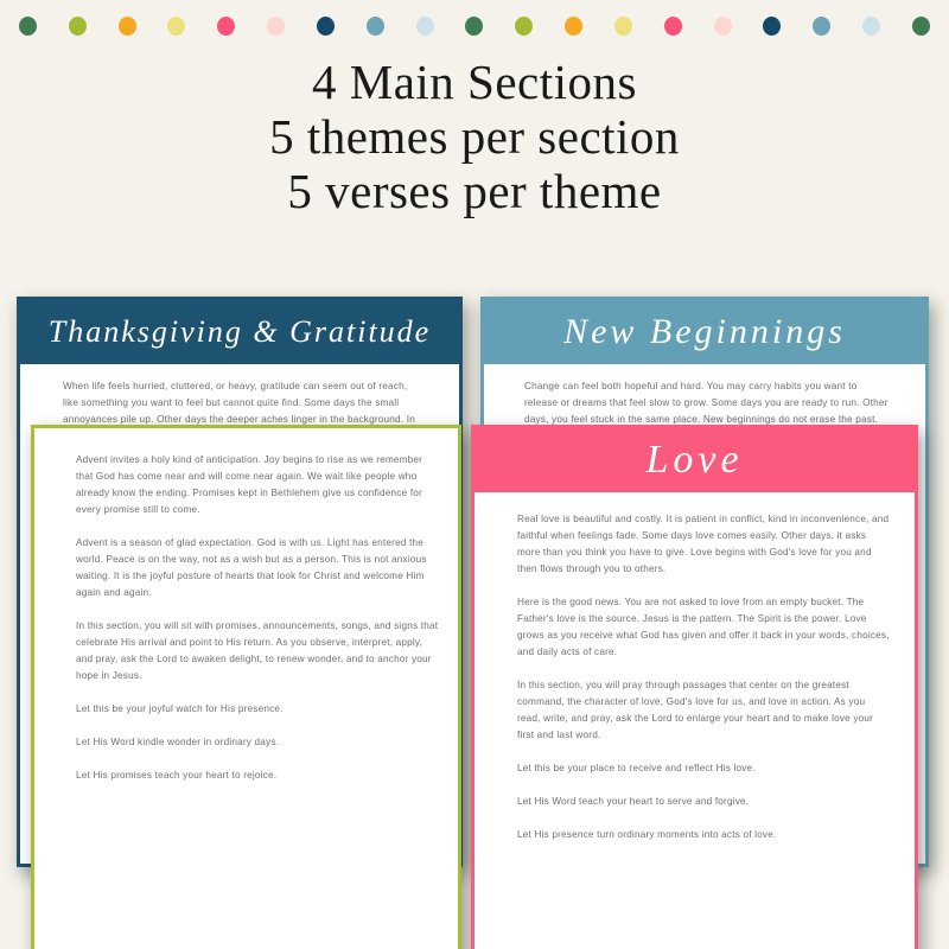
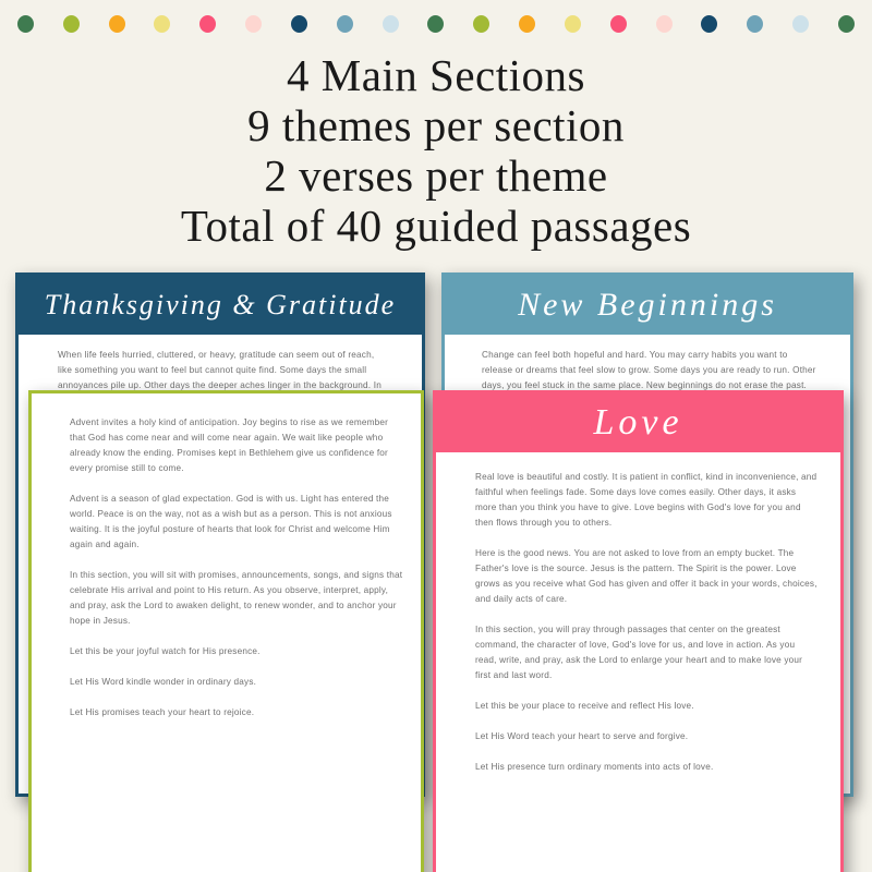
  4 Main Sections
- 5 themes per section
+ 9 themes per section
- 5 verses per theme
+ 2 verses per theme
+ Total of 40 guided passages
  Thanksgiving & Gratitude
  When life feels hurried, cluttered, or heavy, gratitude can seem out of reach, like something you want to feel but cannot quite find. Some days the small annoyances pile up. Other days the deeper aches linger in the background. In
  New Beginnings
  Change can feel both hopeful and hard. You may carry habits you want to release or dreams that feel slow to grow. Some days you are ready to run. Other days, you feel stuck in the same place. New beginnings do not erase the past.
  Advent invites a holy kind of anticipation. Joy begins to rise as we remember that God has come near and will come near again. We wait like people who already know the ending. Promises kept in Bethlehem give us confidence for every promise still to come.
  Advent is a season of glad expectation. God is with us. Light has entered the world. Peace is on the way, not as a wish but as a person. This is not anxious waiting. It is the joyful posture of hearts that look for Christ and welcome Him again and again.
  In this section, you will sit with promises, announcements, songs, and signs that celebrate His arrival and point to His return. As you observe, interpret, apply, and pray, ask the Lord to awaken delight, to renew wonder, and to anchor your hope in Jesus.
  Let this be your joyful watch for His presence.
  Let His Word kindle wonder in ordinary days.
  Let His promises teach your heart to rejoice.
  Love
  Real love is beautiful and costly. It is patient in conflict, kind in inconvenience, and faithful when feelings fade. Some days love comes easily. Other days, it asks more than you think you have to give. Love begins with God's love for you and then flows through you to others.
  Here is the good news. You are not asked to love from an empty bucket. The Father's love is the source. Jesus is the pattern. The Spirit is the power. Love grows as you receive what God has given and offer it back in your words, choices, and daily acts of care.
  In this section, you will pray through passages that center on the greatest command, the character of love, God's love for us, and love in action. As you read, write, and pray, ask the Lord to enlarge your heart and to make love your first and last word.
  Let this be your place to receive and reflect His love.
  Let His Word teach your heart to serve and forgive.
  Let His presence turn ordinary moments into acts of love.
